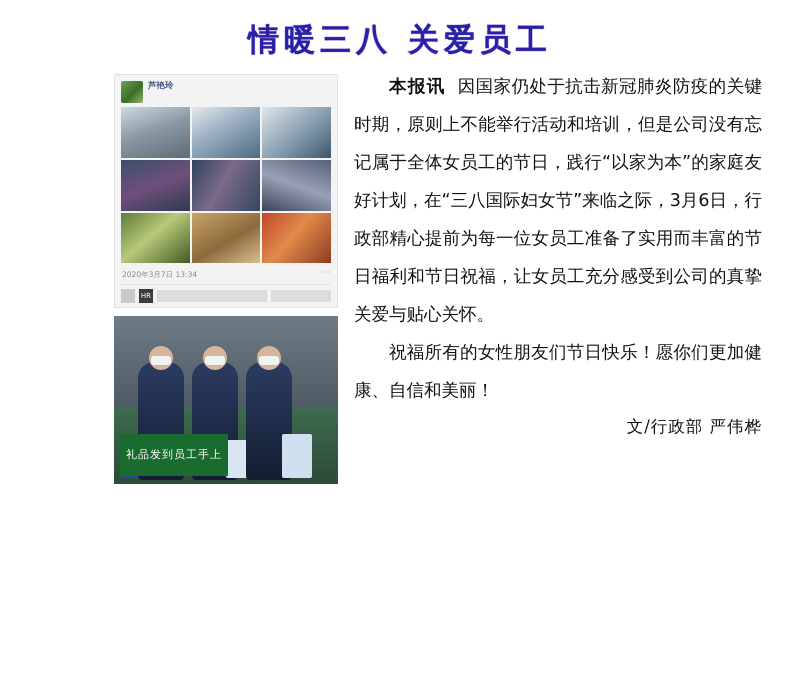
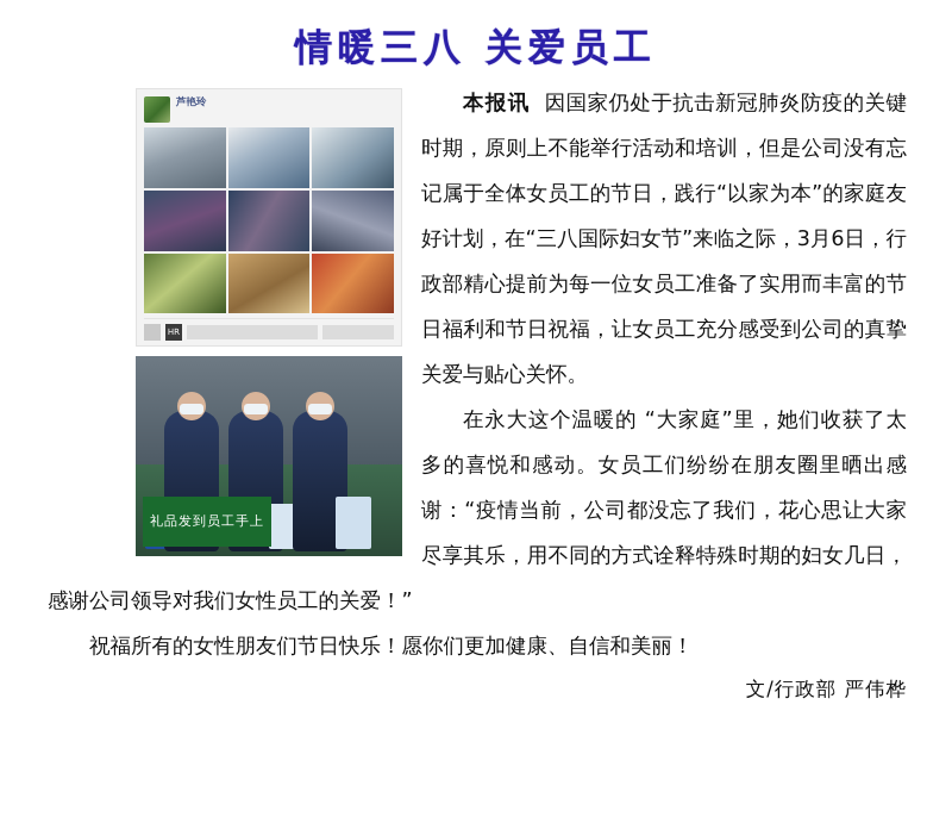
  情暖三八 关爱员工
  芦艳玲
- 2020年3月7日 13:34
- ···
  HR
  礼品发到员工手上
  本报讯 因国家仍处于抗击新冠肺炎防疫的关键时期，原则上不能举行活动和培训，但是公司没有忘记属于全体女员工的节日，践行“以家为本”的家庭友好计划，在“三八国际妇女节”来临之际，3月6日，行政部精心提前为每一位女员工准备了实用而丰富的节日福利和节日祝福，让女员工充分感受到公司的真挚关爱与贴心关怀。
+ 在永大这个温暖的 “大家庭”里，她们收获了太多的喜悦和感动。女员工们纷纷在朋友圈里晒出感谢：“疫情当前，公司都没忘了我们，花心思让大家尽享其乐，用不同的方式诠释特殊时期的妇女几日，感谢公司领导对我们女性员工的关爱！”
  祝福所有的女性朋友们节日快乐！愿你们更加健康、自信和美丽！
  文/行政部 严伟桦
